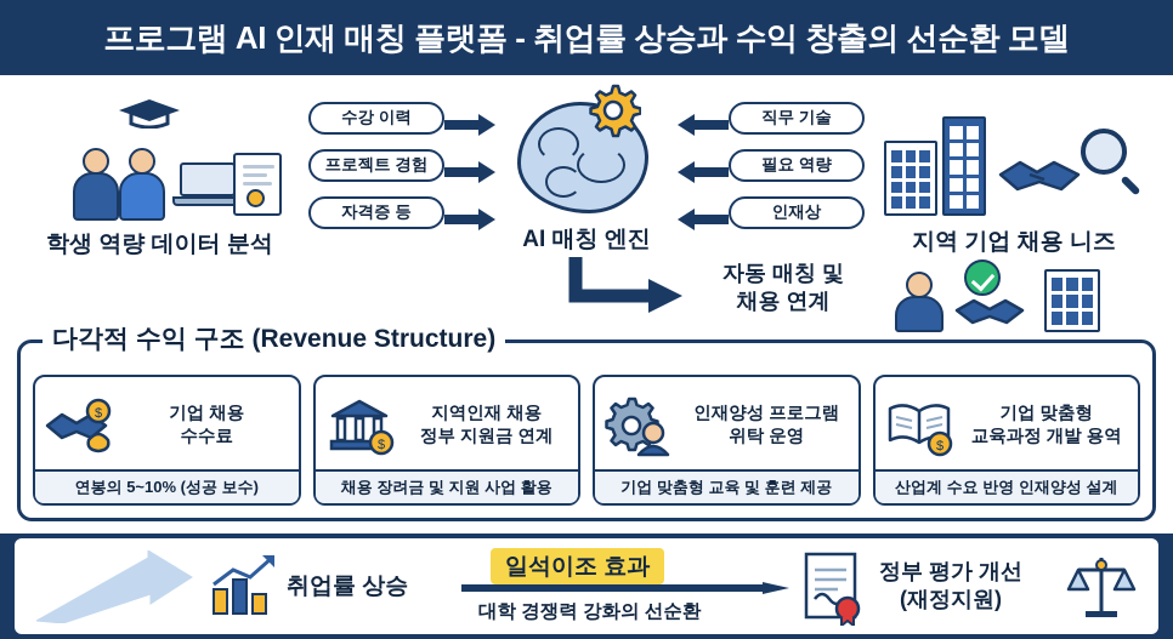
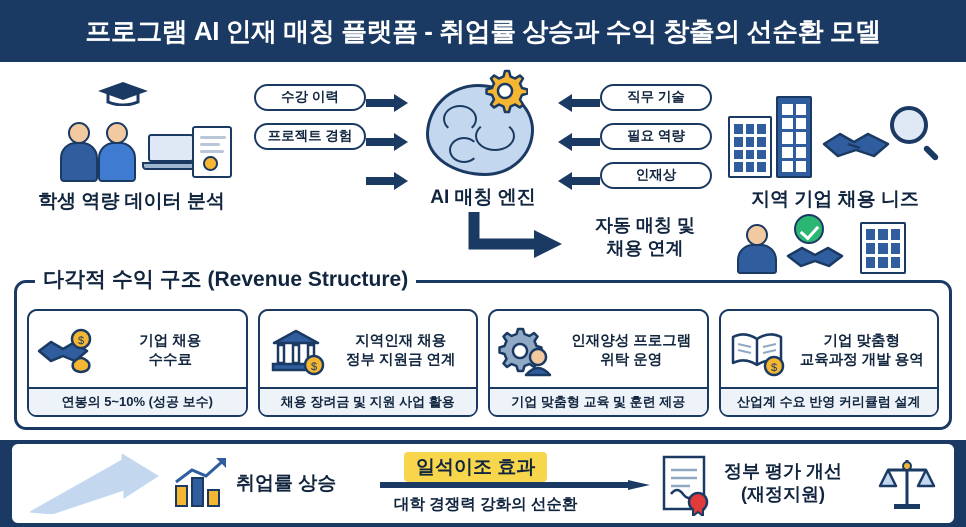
  프로그램 AI 인재 매칭 플랫폼 - 취업률 상승과 수익 창출의 선순환 모델
  학생 역량 데이터 분석
  수강 이력
  프로젝트 경험
- 자격증 등
  AI 매칭 엔진
  직무 기술
  필요 역량
  인재상
  지역 기업 채용 니즈
  자동 매칭 및
  채용 연계
  다각적 수익 구조 (Revenue Structure)
  $
  기업 채용
  수수료
  연봉의 5~10% (성공 보수)
  $
  지역인재 채용
  정부 지원금 연계
  채용 장려금 및 지원 사업 활용
  인재양성 프로그램
  위탁 운영
  기업 맞춤형 교육 및 훈련 제공
  $
  기업 맞춤형
  교육과정 개발 용역
- 산업계 수요 반영 인재양성 설계
+ 산업계 수요 반영 커리큘럼 설계
  취업률 상승
  일석이조 효과
  대학 경쟁력 강화의 선순환
  정부 평가 개선
  (재정지원)
